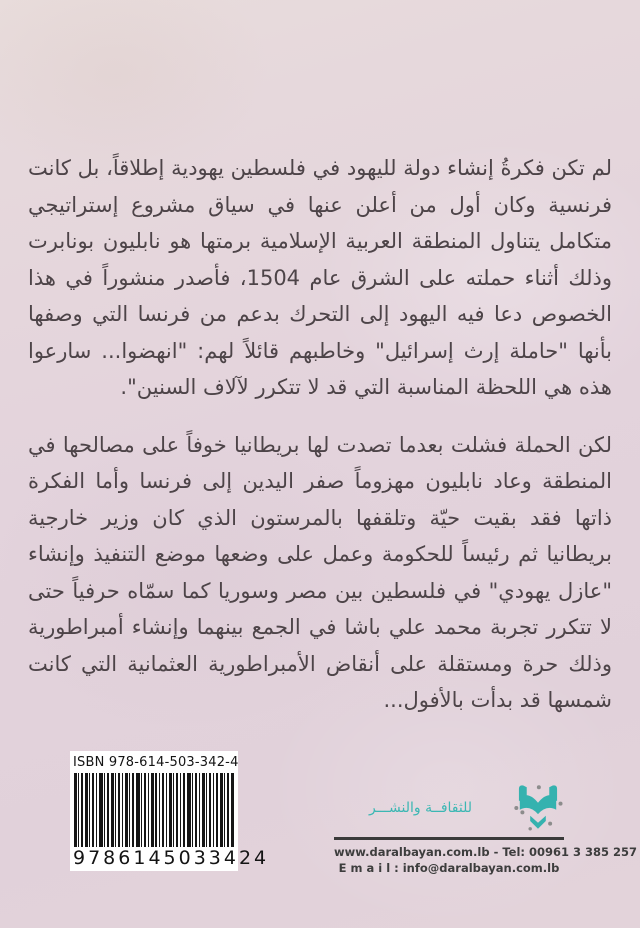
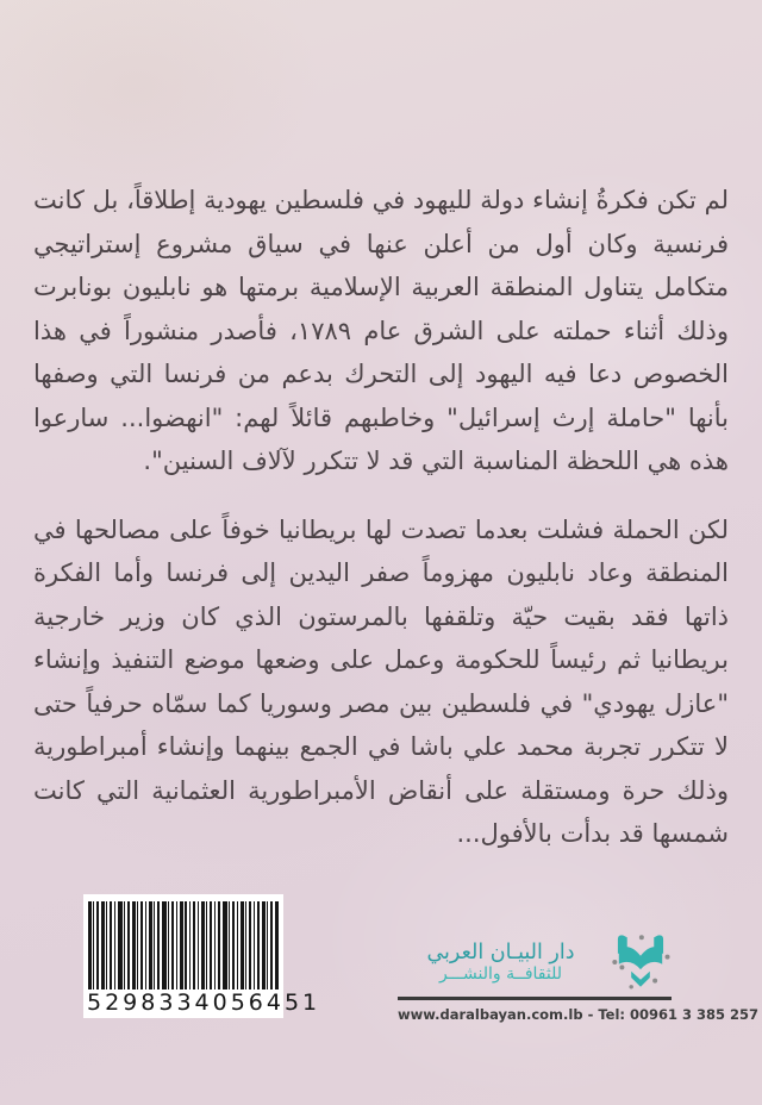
- لم تكن فكرةُ إنشاء دولة لليهود في فلسطين يهودية إطلاقاً، بل كانت فرنسية وكان أول من أعلن عنها في سياق مشروع إستراتيجي متكامل يتناول المنطقة العربية الإسلامية برمتها هو نابليون بونابرت وذلك أثناء حملته على الشرق عام 1504، فأصدر منشوراً في هذا الخصوص دعا فيه اليهود إلى التحرك بدعم من فرنسا التي وصفها بأنها "حاملة إرث إسرائيل" وخاطبهم قائلاً لهم: "انهضوا... سارعوا هذه هي اللحظة المناسبة التي قد لا تتكرر لآلاف السنين".
+ لم تكن فكرةُ إنشاء دولة لليهود في فلسطين يهودية إطلاقاً، بل كانت فرنسية وكان أول من أعلن عنها في سياق مشروع إستراتيجي متكامل يتناول المنطقة العربية الإسلامية برمتها هو نابليون بونابرت وذلك أثناء حملته على الشرق عام ١٧٨٩، فأصدر منشوراً في هذا الخصوص دعا فيه اليهود إلى التحرك بدعم من فرنسا التي وصفها بأنها "حاملة إرث إسرائيل" وخاطبهم قائلاً لهم: "انهضوا... سارعوا هذه هي اللحظة المناسبة التي قد لا تتكرر لآلاف السنين".
  لكن الحملة فشلت بعدما تصدت لها بريطانيا خوفاً على مصالحها في المنطقة وعاد نابليون مهزوماً صفر اليدين إلى فرنسا وأما الفكرة ذاتها فقد بقيت حيّة وتلقفها بالمرستون الذي كان وزير خارجية بريطانيا ثم رئيساً للحكومة وعمل على وضعها موضع التنفيذ وإنشاء "عازل يهودي" في فلسطين بين مصر وسوريا كما سمّاه حرفياً حتى لا تتكرر تجربة محمد علي باشا في الجمع بينهما وإنشاء أمبراطورية وذلك حرة ومستقلة على أنقاض الأمبراطورية العثمانية التي كانت شمسها قد بدأت بالأفول...
- ISBN 978-614-503-342-4
- 9786145033424
+ 5298334056451
+ دار البيـان العربي
  للثقافــة والنشـــر
  www.daralbayan.com.lb - Tel: 00961 3 385 257
- E m a i l : info@daralbayan.com.lb
